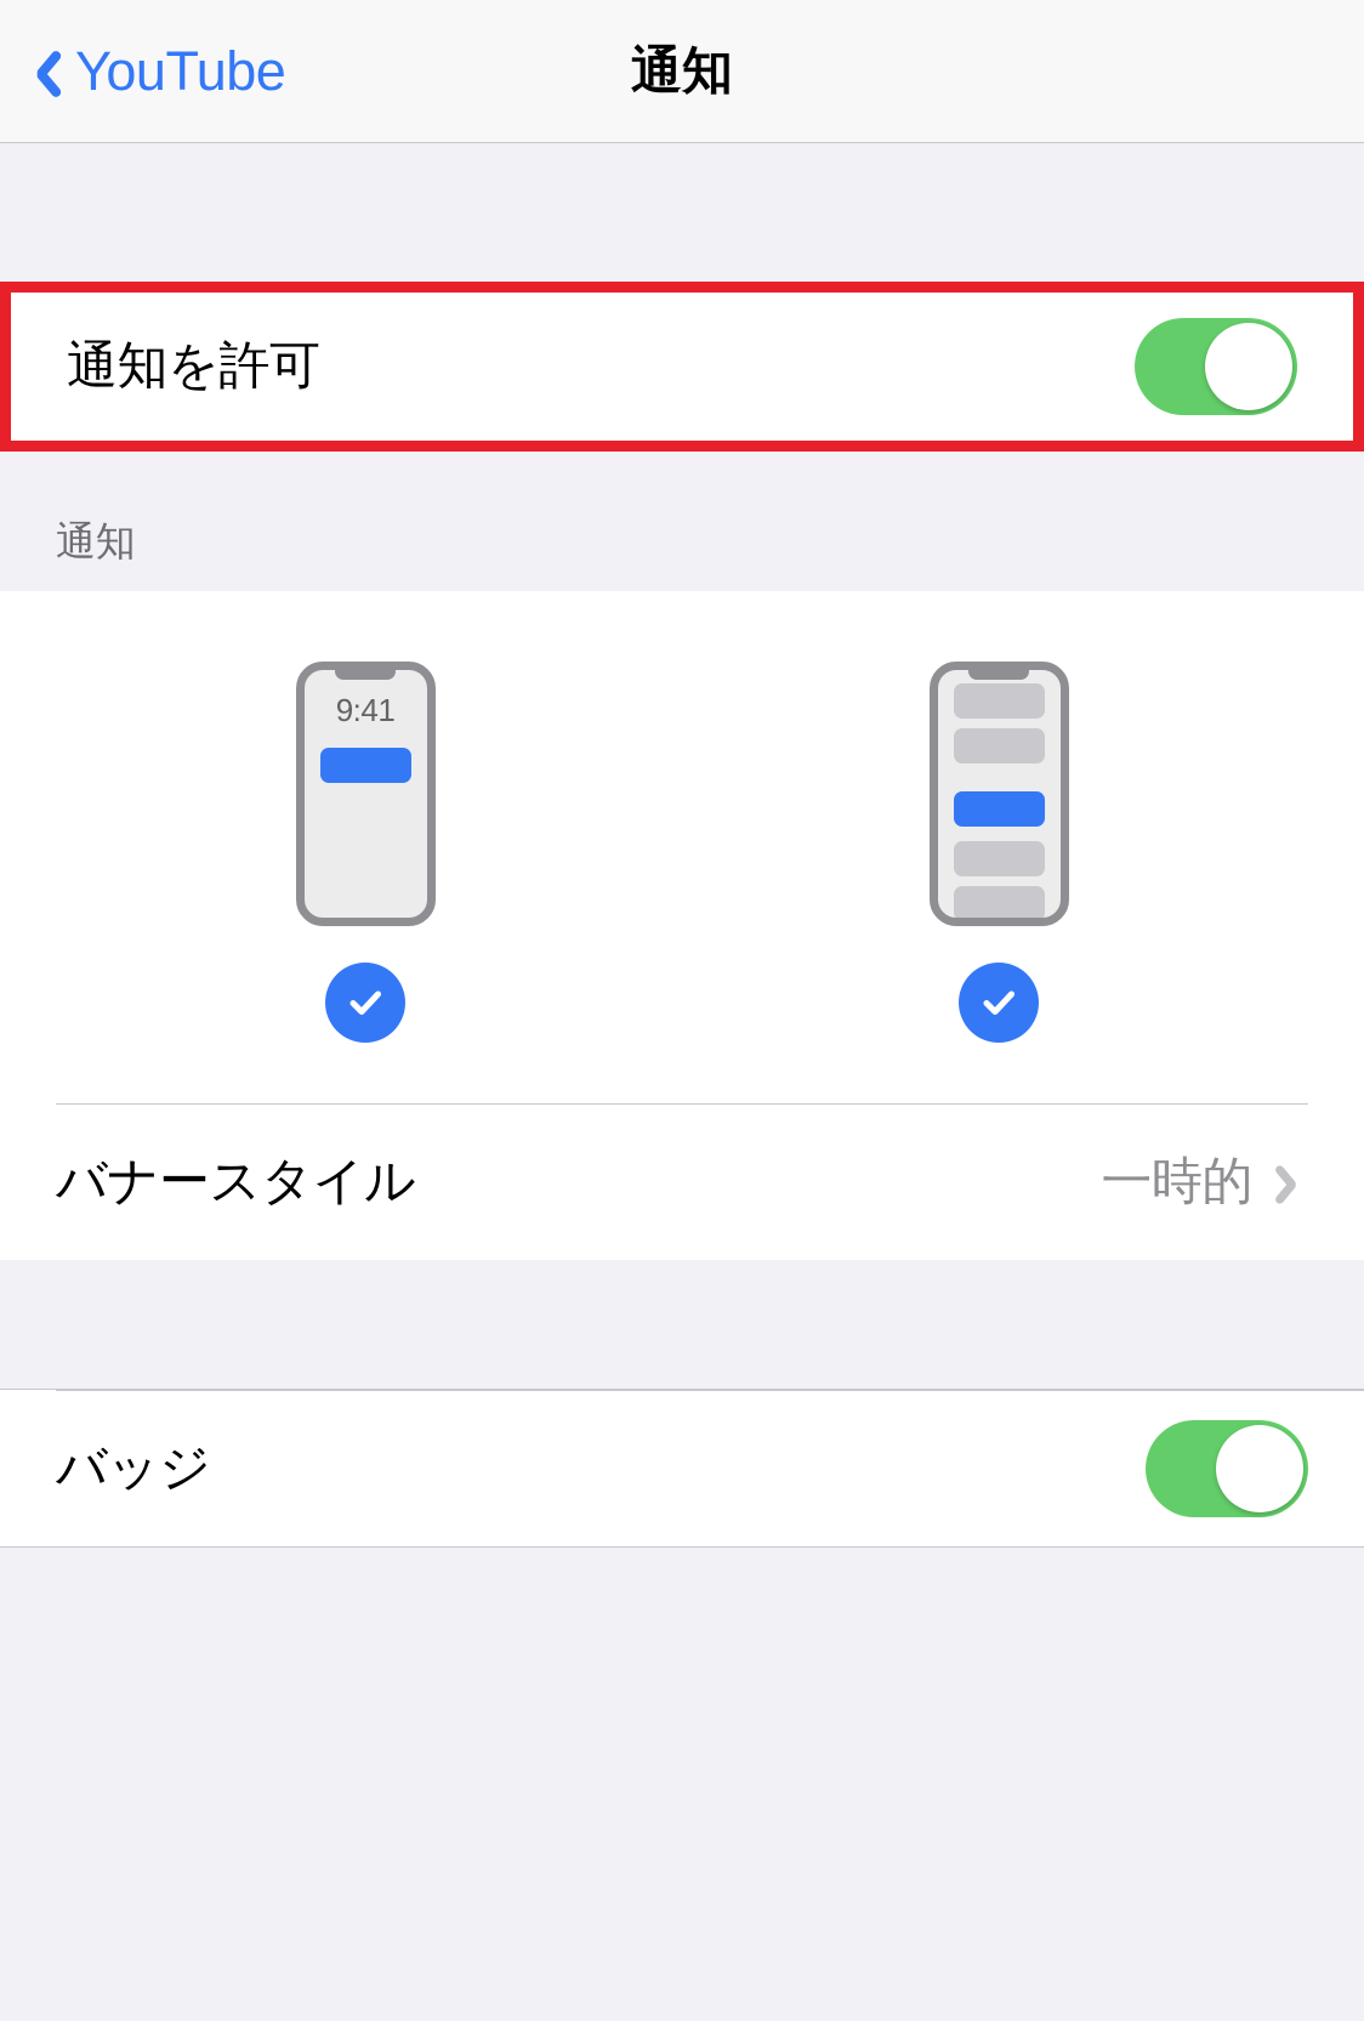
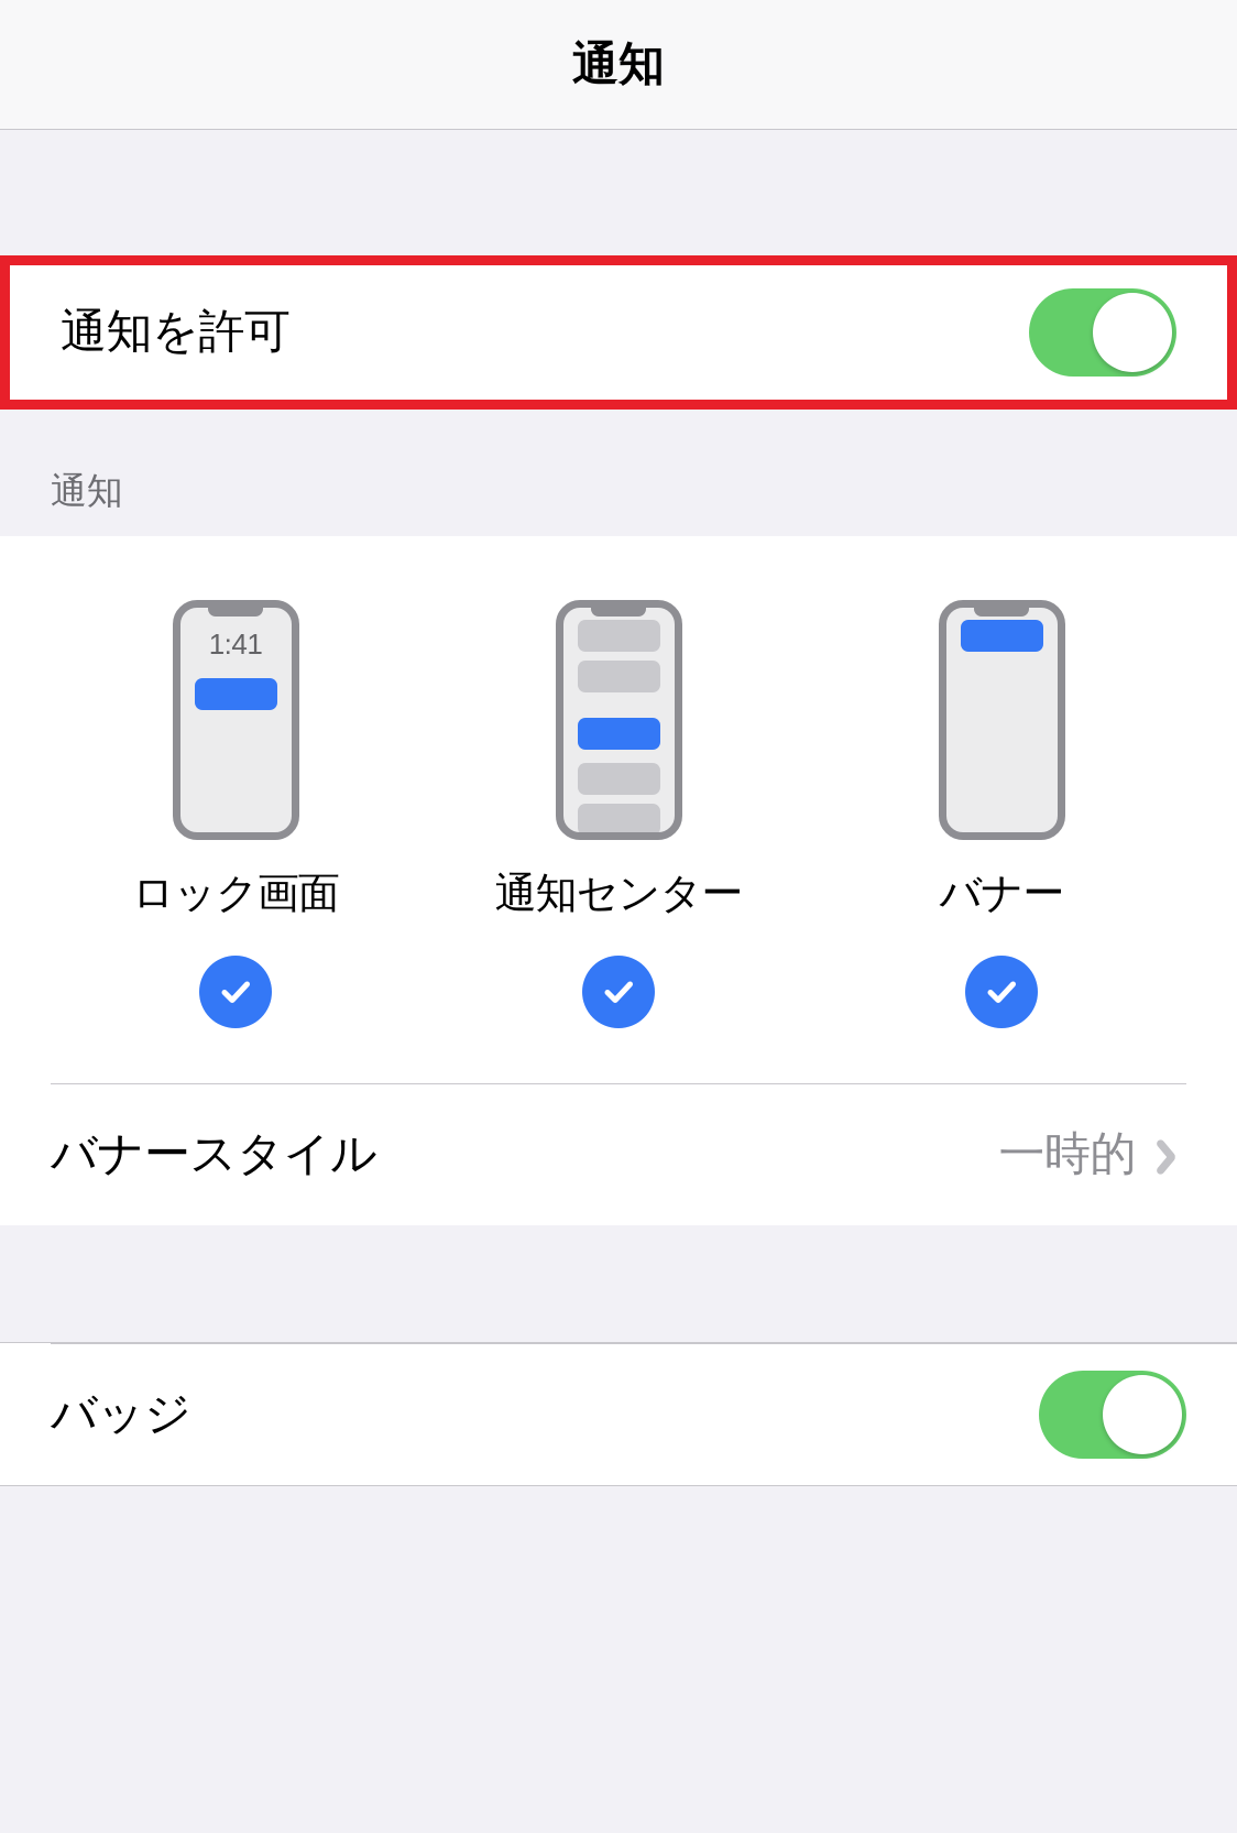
- YouTube
  通知
  通知を許可
  通知
- 9:41
+ 1:41
+ ロック画面
+ 通知センター
+ バナー
  バナースタイル
  一時的
  バッジ
